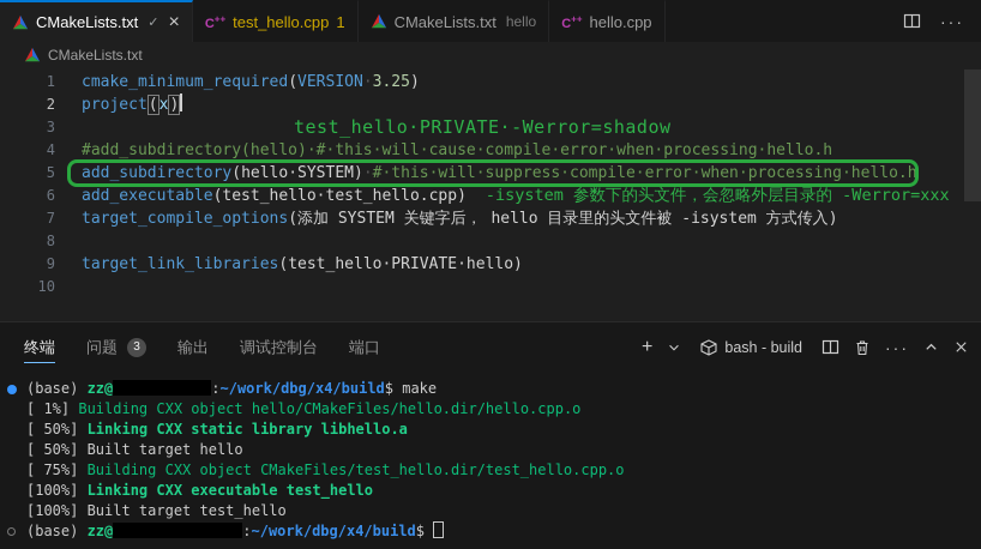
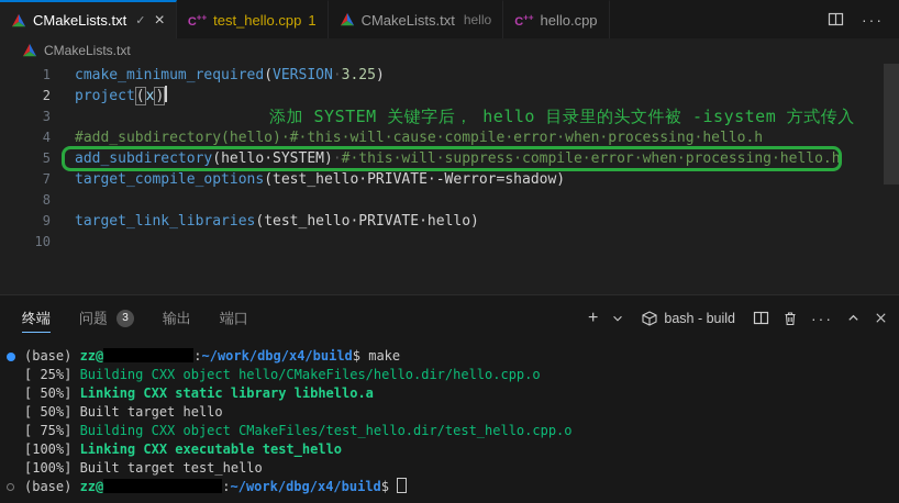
  CMakeLists.txt
  ✓
  ×
  C++
  test_hello.cpp
  1
  CMakeLists.txt
  hello
  C++
  hello.cpp
  ···
  CMakeLists.txt
  1
  cmake_minimum_required(VERSION·3.25)
  2
  project(x)
  3
- test_hello·PRIVATE·-Werror=shadow
+ 添加 SYSTEM 关键字后， hello 目录里的头文件被 -isystem 方式传入
  4
  #add_subdirectory(hello)·#·this·will·cause·compile·error·when·processing·hello.h
  5
  add_subdirectory(hello·SYSTEM)·#·this·will·suppress·compile·error·when·processing·hello.h
- 6
- add_executable(test_hello·test_hello.cpp) -isystem 参数下的头文件，会忽略外层目录的 -Werror=xxx
  7
- target_compile_options(添加 SYSTEM 关键字后， hello 目录里的头文件被 -isystem 方式传入)
+ target_compile_options(test_hello·PRIVATE·-Werror=shadow)
  8
  9
  target_link_libraries(test_hello·PRIVATE·hello)
  10
  终端
  问题
  3
  输出
- 调试控制台
  端口
  +
  bash - build
  ···
  (base) zz@ :~/work/dbg/x4/build$ make
- [ 1%] Building CXX object hello/CMakeFiles/hello.dir/hello.cpp.o
+ [ 25%] Building CXX object hello/CMakeFiles/hello.dir/hello.cpp.o
  [ 50%] Linking CXX static library libhello.a
  [ 50%] Built target hello
  [ 75%] Building CXX object CMakeFiles/test_hello.dir/test_hello.cpp.o
  [100%] Linking CXX executable test_hello
  [100%] Built target test_hello
  (base) zz@ :~/work/dbg/x4/build$
